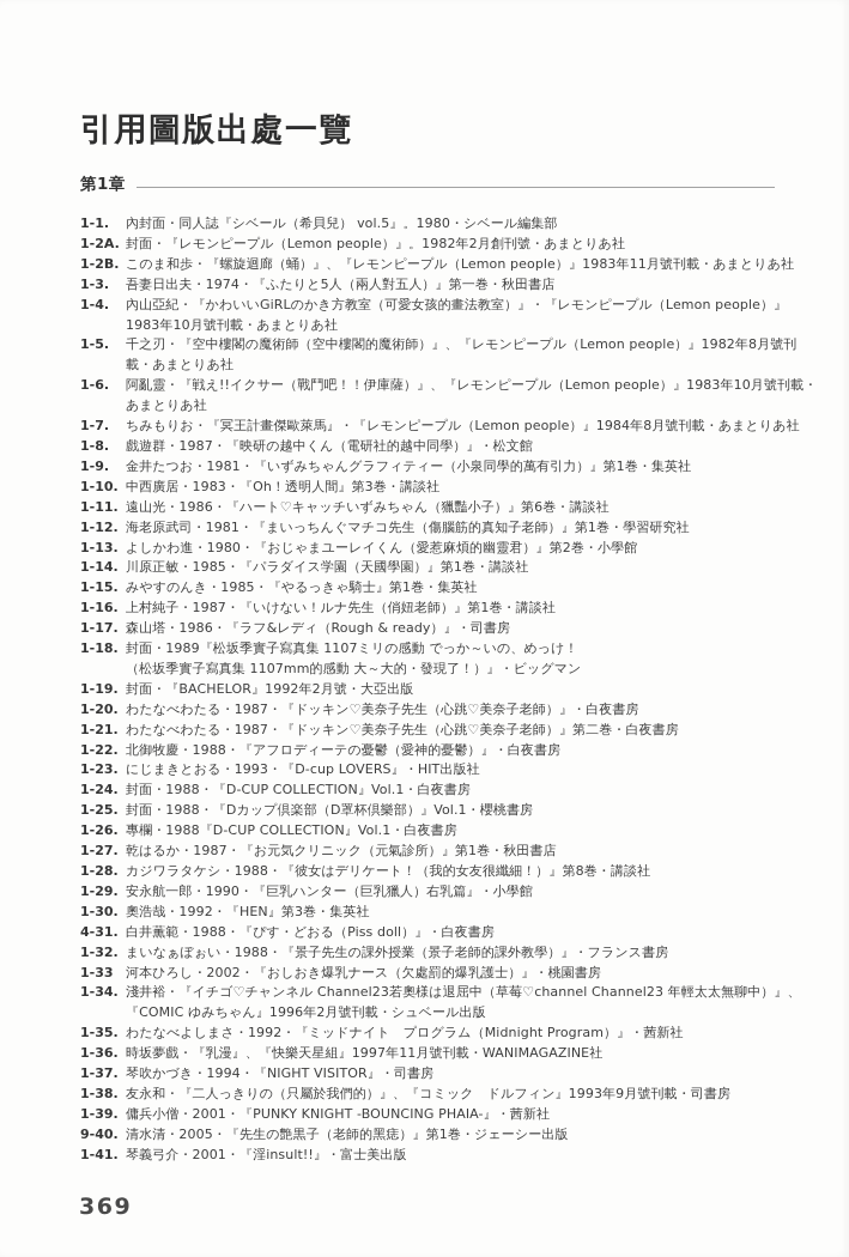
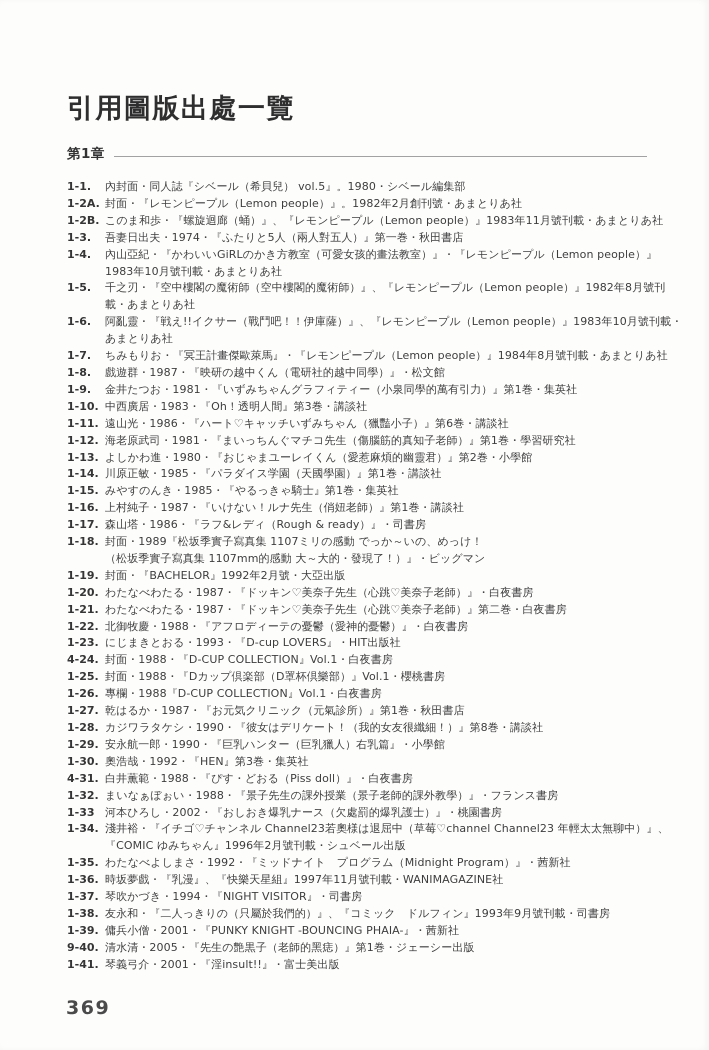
  引用圖版出處一覽
  第1章
  1-1.
  內封面・同人誌『シベール（希貝兒） vol.5』。1980・シベール編集部
  1-2A.
  封面・『レモンピープル（Lemon people）』。1982年2月創刊號・あまとりあ社
  1-2B.
  このま和歩・『螺旋迴廊（蛹）』、『レモンピープル（Lemon people）』1983年11月號刊載・あまとりあ社
  1-3.
  吾妻日出夫・1974・『ふたりと5人（兩人對五人）』第一巻・秋田書店
  1-4.
  內山亞紀・『かわいいGiRLのかき方教室（可愛女孩的畫法教室）』・『レモンピープル（Lemon people）』
  1983年10月號刊載・あまとりあ社
  1-5.
  千之刃・『空中樓閣の魔術師（空中樓閣的魔術師）』、『レモンピープル（Lemon people）』1982年8月號刊
  載・あまとりあ社
  1-6.
  阿亂靈・『戦え!!イクサー（戰鬥吧！！伊庫薩）』、『レモンピープル（Lemon people）』1983年10月號刊載・
  あまとりあ社
  1-7.
  ちみもりお・『冥王計畫傑歐萊馬』・『レモンピープル（Lemon people）』1984年8月號刊載・あまとりあ社
  1-8.
  戲遊群・1987・『映研の越中くん（電研社的越中同學）』・松文館
  1-9.
  金井たつお・1981・『いずみちゃんグラフィティー（小泉同學的萬有引力）』第1巻・集英社
  1-10.
  中西廣居・1983・『Oh！透明人間』第3巻・講談社
  1-11.
  遠山光・1986・『ハート♡キャッチいずみちゃん（獵豔小子）』第6巻・講談社
  1-12.
  海老原武司・1981・『まいっちんぐマチコ先生（傷腦筋的真知子老師）』第1巻・學習研究社
  1-13.
  よしかわ進・1980・『おじゃまユーレイくん（愛惹麻煩的幽靈君）』第2巻・小學館
  1-14.
  川原正敏・1985・『パラダイス学園（天國學園）』第1巻・講談社
  1-15.
  みやすのんき・1985・『やるっきゃ騎士』第1巻・集英社
  1-16.
  上村純子・1987・『いけない！ルナ先生（俏妞老師）』第1巻・講談社
  1-17.
  森山塔・1986・『ラフ&レディ（Rough & ready）』・司書房
  1-18.
  封面・1989『松坂季實子寫真集 1107ミリの感動 でっか～いの、めっけ！
  （松坂季實子寫真集 1107mm的感動 大～大的・發現了！）』・ビッグマン
  1-19.
  封面・『BACHELOR』1992年2月號・大亞出版
  1-20.
  わたなべわたる・1987・『ドッキン♡美奈子先生（心跳♡美奈子老師）』・白夜書房
  1-21.
  わたなべわたる・1987・『ドッキン♡美奈子先生（心跳♡美奈子老師）』第二巻・白夜書房
  1-22.
  北御牧慶・1988・『アフロディーテの憂鬱（愛神的憂鬱）』・白夜書房
  1-23.
  にじまきとおる・1993・『D-cup LOVERS』・HIT出版社
- 1-24.
+ 4-24.
  封面・1988・『D-CUP COLLECTION』Vol.1・白夜書房
  1-25.
  封面・1988・『Dカップ倶楽部（D罩杯倶樂部）』Vol.1・櫻桃書房
  1-26.
  專欄・1988『D-CUP COLLECTION』Vol.1・白夜書房
  1-27.
  乾はるか・1987・『お元気クリニック（元氣診所）』第1巻・秋田書店
  1-28.
- カジワラタケシ・1988・『彼女はデリケート！（我的女友很纖細！）』第8巻・講談社
+ カジワラタケシ・1990・『彼女はデリケート！（我的女友很纖細！）』第8巻・講談社
  1-29.
  安永航一郎・1990・『巨乳ハンター（巨乳獵人）右乳篇』・小學館
  1-30.
  奧浩哉・1992・『HEN』第3巻・集英社
  4-31.
  白井薫範・1988・『ぴす・どおる（Piss doll）』・白夜書房
  1-32.
  まいなぁぼぉい・1988・『景子先生の課外授業（景子老師的課外教學）』・フランス書房
  1-33
  河本ひろし・2002・『おしおき爆乳ナース（欠處罰的爆乳護士）』・桃園書房
  1-34.
  淺井裕・『イチゴ♡チャンネル Channel23若奧様は退屈中（草莓♡channel Channel23 年輕太太無聊中）』、
  『COMIC ゆみちゃん』1996年2月號刊載・シュベール出版
  1-35.
  わたなべよしまさ・1992・『ミッドナイト プログラム（Midnight Program）』・茜新社
  1-36.
  時坂夢戲・『乳漫』、『快樂天星組』1997年11月號刊載・WANIMAGAZINE社
  1-37.
  琴吹かづき・1994・『NIGHT VISITOR』・司書房
  1-38.
  友永和・『二人っきりの（只屬於我們的）』、『コミック ドルフィン』1993年9月號刊載・司書房
  1-39.
  傭兵小僧・2001・『PUNKY KNIGHT -BOUNCING PHAIA-』・茜新社
  9-40.
  清水清・2005・『先生の艶黒子（老師的黑痣）』第1巻・ジェーシー出版
  1-41.
  琴義弓介・2001・『淫insult!!』・富士美出版
  369
